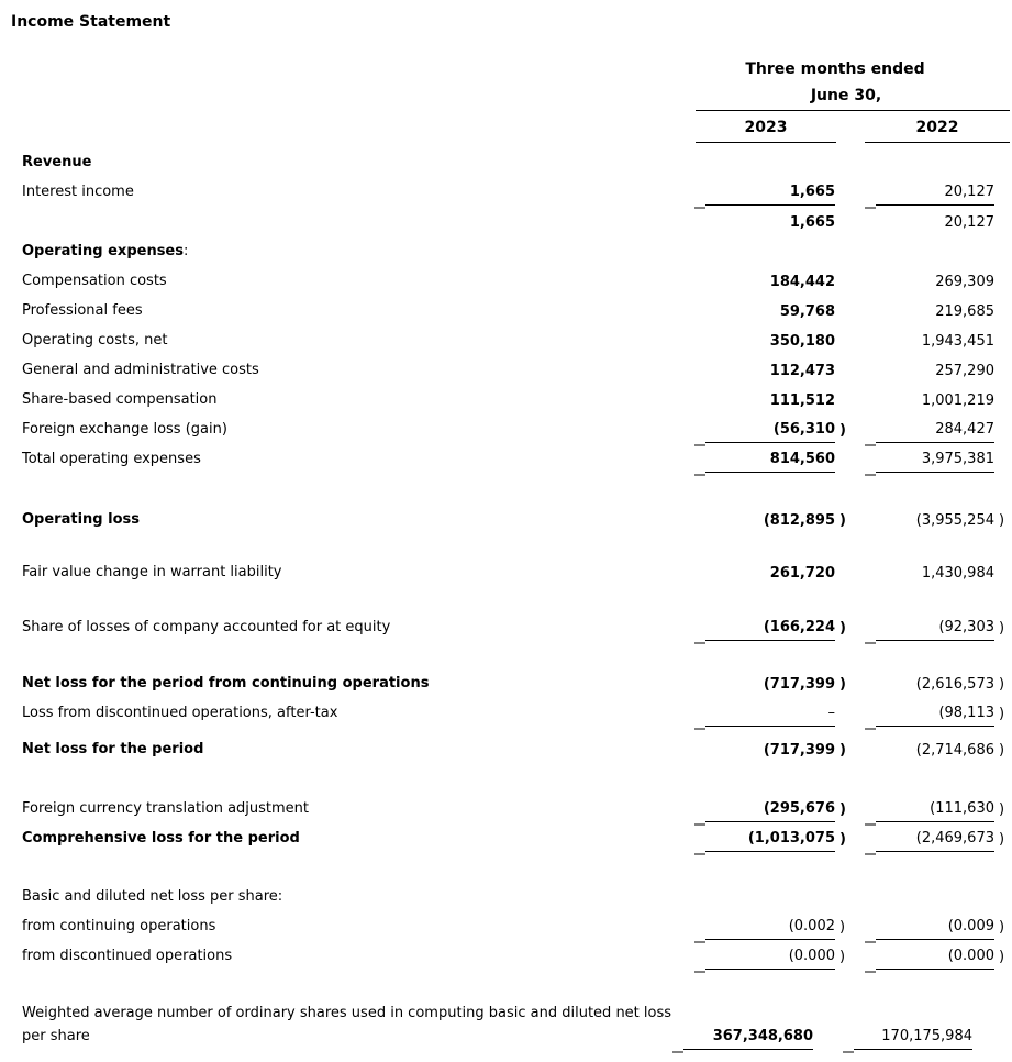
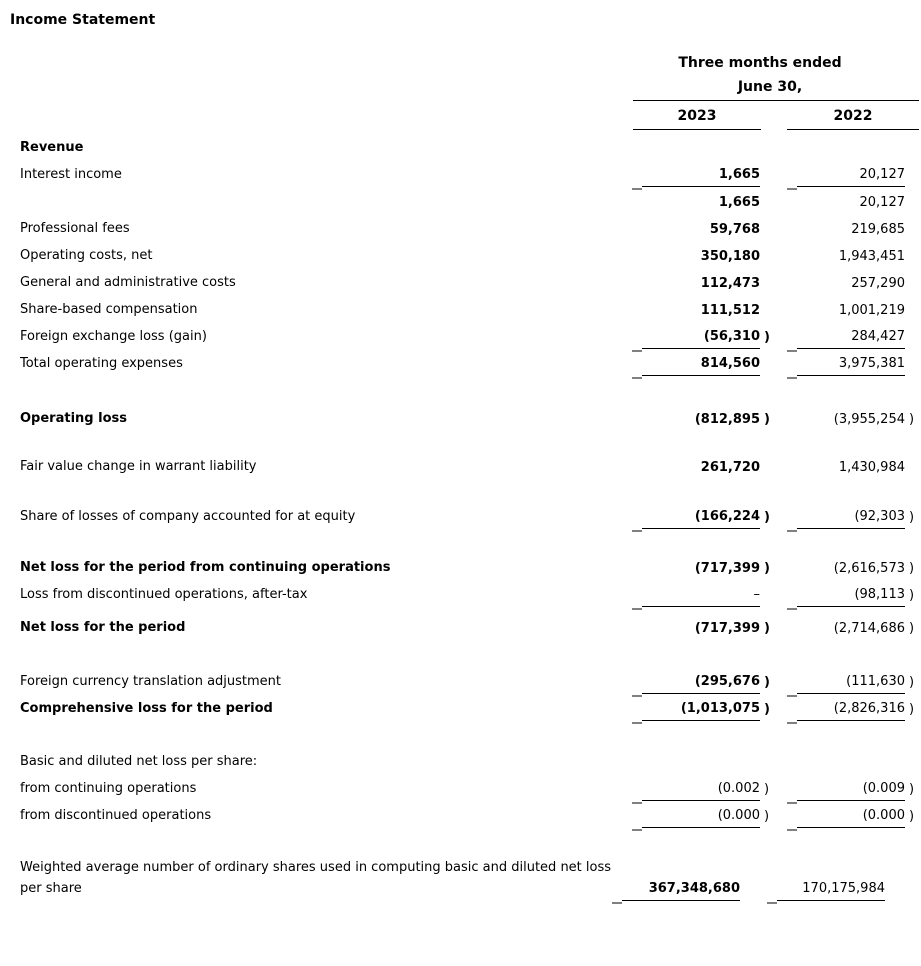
  Income Statement
  Three months ended
  June 30,
  2023
  2022
  Revenue
  Interest income
  1,665
  20,127
  1,665
  20,127
- Operating expenses:
- Compensation costs
- 184,442
- 269,309
  Professional fees
  59,768
  219,685
  Operating costs, net
  350,180
  1,943,451
  General and administrative costs
  112,473
  257,290
  Share-based compensation
  111,512
  1,001,219
  Foreign exchange loss (gain)
  (56,310
  )
  284,427
  Total operating expenses
  814,560
  3,975,381
  Operating loss
  (812,895
  )
  (3,955,254
  )
  Fair value change in warrant liability
  261,720
  1,430,984
  Share of losses of company accounted for at equity
  (166,224
  )
  (92,303
  )
  Net loss for the period from continuing operations
  (717,399
  )
  (2,616,573
  )
  Loss from discontinued operations, after-tax
  –
  (98,113
  )
  Net loss for the period
  (717,399
  )
  (2,714,686
  )
  Foreign currency translation adjustment
  (295,676
  )
  (111,630
  )
  Comprehensive loss for the period
  (1,013,075
  )
- (2,469,673
+ (2,826,316
  )
  Basic and diluted net loss per share:
  from continuing operations
  (0.002
  )
  (0.009
  )
  from discontinued operations
  (0.000
  )
  (0.000
  )
  Weighted average number of ordinary shares used in computing basic and diluted net loss per share
  367,348,680
  170,175,984
